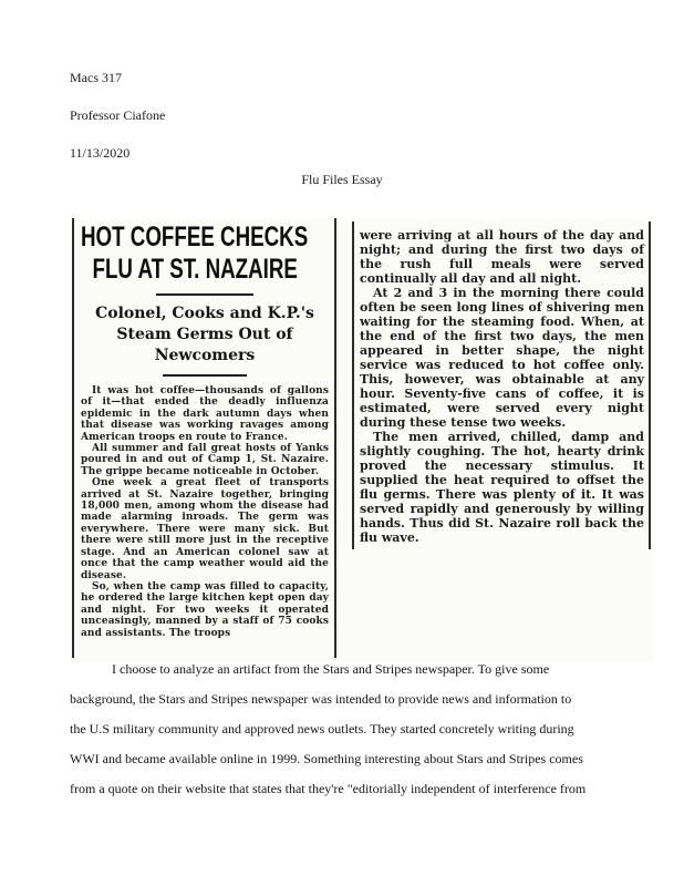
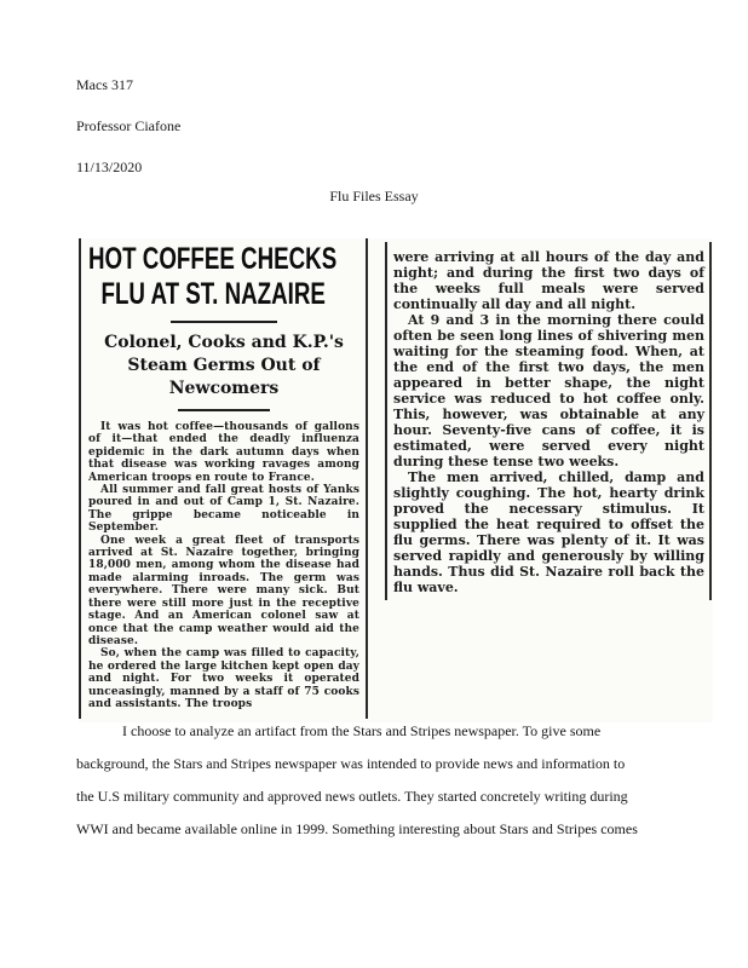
  Macs 317
  Professor Ciafone
  11/13/2020
  Flu Files Essay
  HOT COFFEE CHECKS
  FLU AT ST. NAZAIRE
  Colonel, Cooks and K.P.'s
  Steam Germs Out of
  Newcomers
  It was hot coffee—thousands of gallons of it—that ended the deadly influenza epidemic in the dark autumn days when that disease was working ravages among American troops en route to France.
- All summer and fall great hosts of Yanks poured in and out of Camp 1, St. Nazaire. The grippe became noticeable in October.
+ All summer and fall great hosts of Yanks poured in and out of Camp 1, St. Nazaire. The grippe became noticeable in September.
  One week a great fleet of transports arrived at St. Nazaire together, bringing 18,000 men, among whom the disease had made alarming inroads. The germ was everywhere. There were many sick. But there were still more just in the receptive stage. And an American colonel saw at once that the camp weather would aid the disease.
  So, when the camp was filled to capacity, he ordered the large kitchen kept open day and night. For two weeks it operated unceasingly, manned by a staff of 75 cooks and assistants. The troops
- were arriving at all hours of the day and night; and during the first two days of the rush full meals were served continually all day and all night.
+ were arriving at all hours of the day and night; and during the first two days of the weeks full meals were served continually all day and all night.
- At 2 and 3 in the morning there could often be seen long lines of shivering men waiting for the steaming food. When, at the end of the first two days, the men appeared in better shape, the night service was reduced to hot coffee only. This, however, was obtainable at any hour. Seventy-five cans of coffee, it is estimated, were served every night during these tense two weeks.
+ At 9 and 3 in the morning there could often be seen long lines of shivering men waiting for the steaming food. When, at the end of the first two days, the men appeared in better shape, the night service was reduced to hot coffee only. This, however, was obtainable at any hour. Seventy-five cans of coffee, it is estimated, were served every night during these tense two weeks.
  The men arrived, chilled, damp and slightly coughing. The hot, hearty drink proved the necessary stimulus. It supplied the heat required to offset the flu germs. There was plenty of it. It was served rapidly and generously by willing hands. Thus did St. Nazaire roll back the flu wave.
  I choose to analyze an artifact from the Stars and Stripes newspaper. To give some
  background, the Stars and Stripes newspaper was intended to provide news and information to
  the U.S military community and approved news outlets. They started concretely writing during
  WWI and became available online in 1999. Something interesting about Stars and Stripes comes
- from a quote on their website that states that they're "editorially independent of interference from
